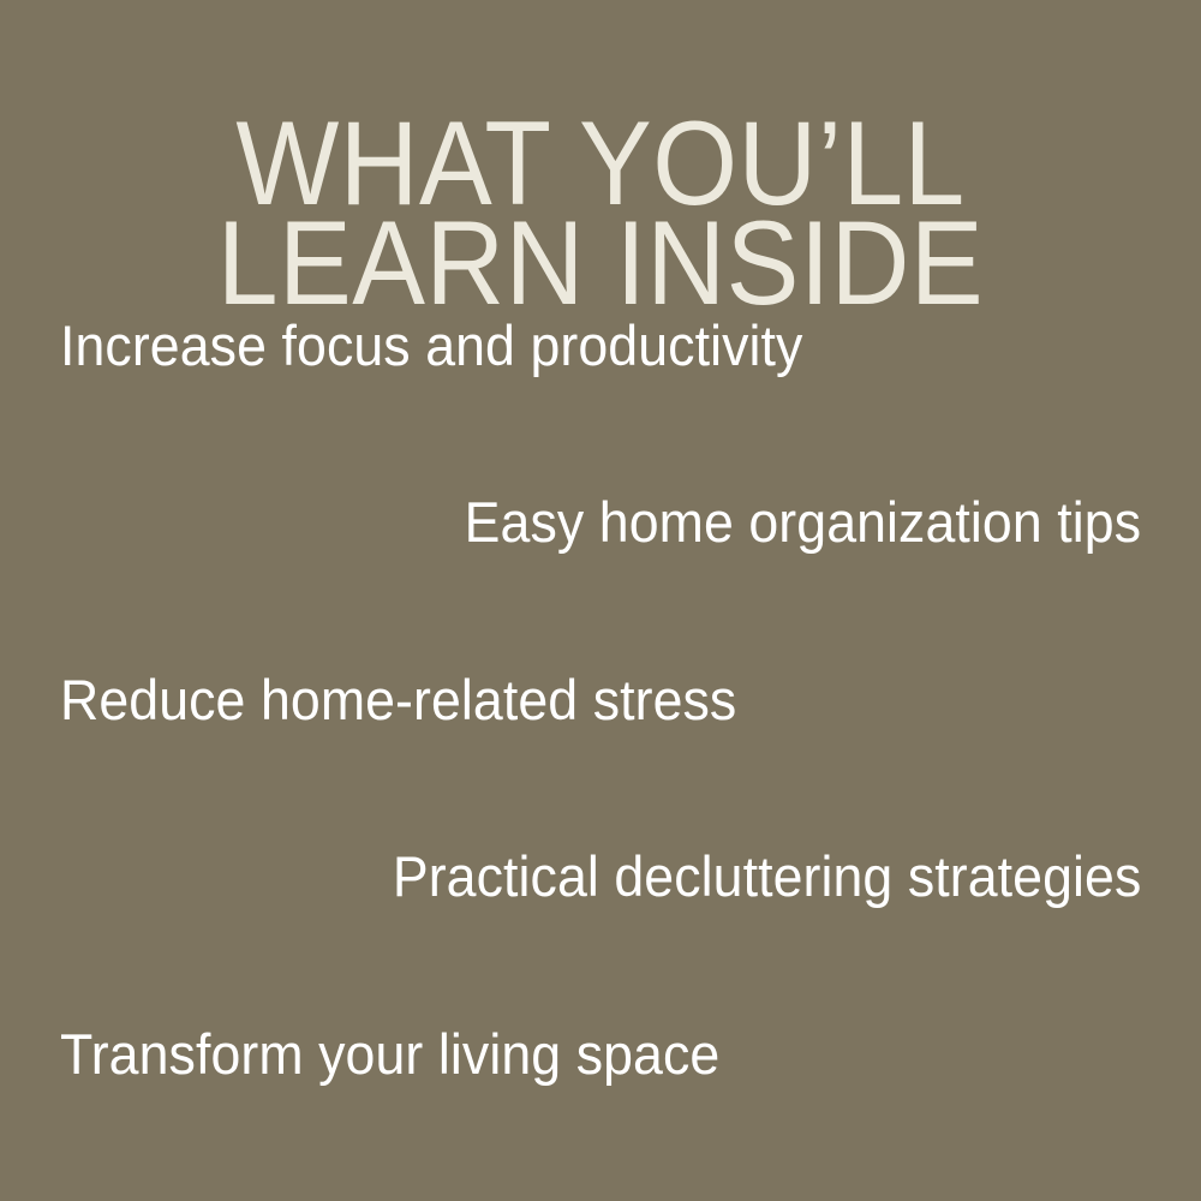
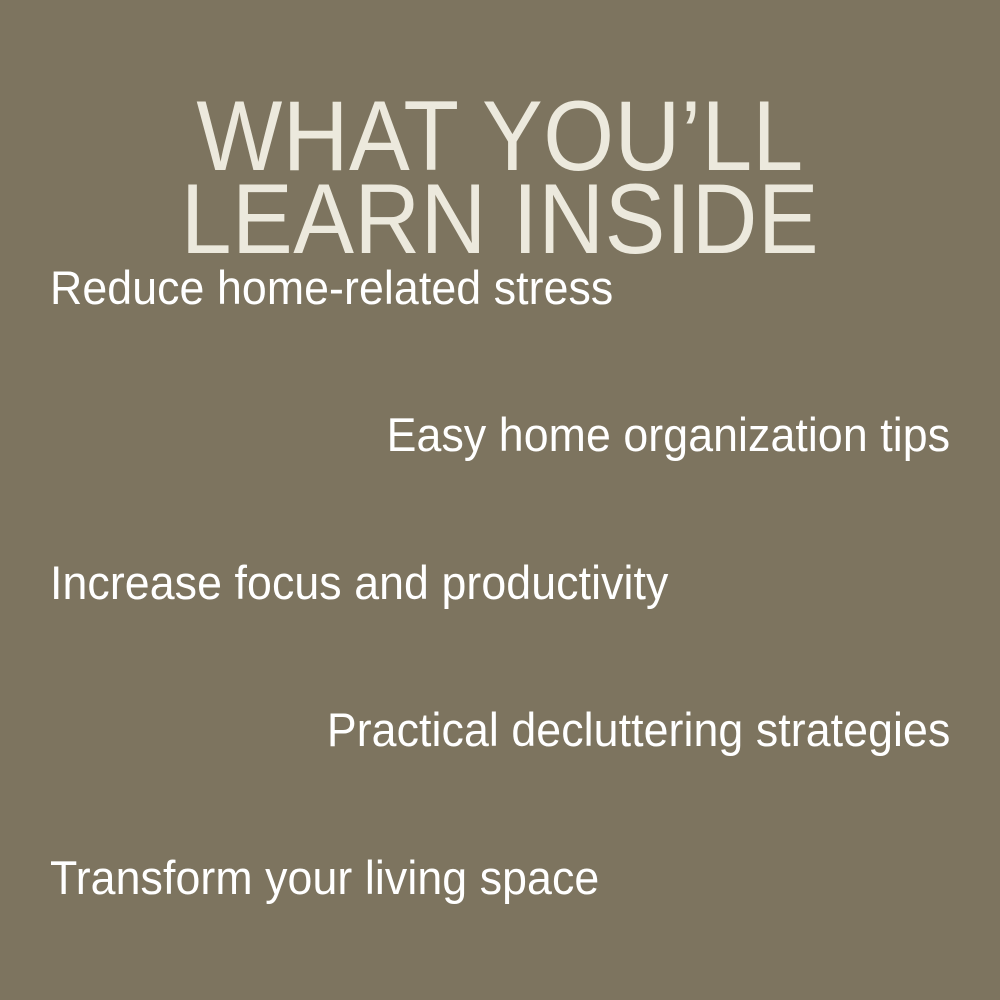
  WHAT YOU’LL
  LEARN INSIDE
- Increase focus and productivity
+ Reduce home-related stress
  Easy home organization tips
- Reduce home-related stress
+ Increase focus and productivity
  Practical decluttering strategies
  Transform your living space
